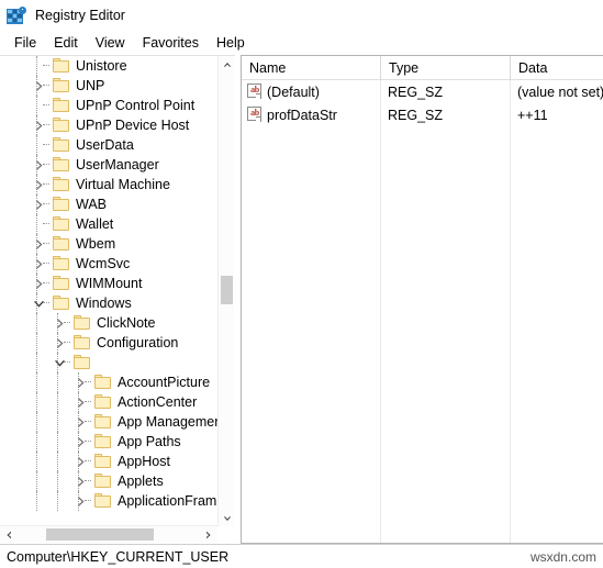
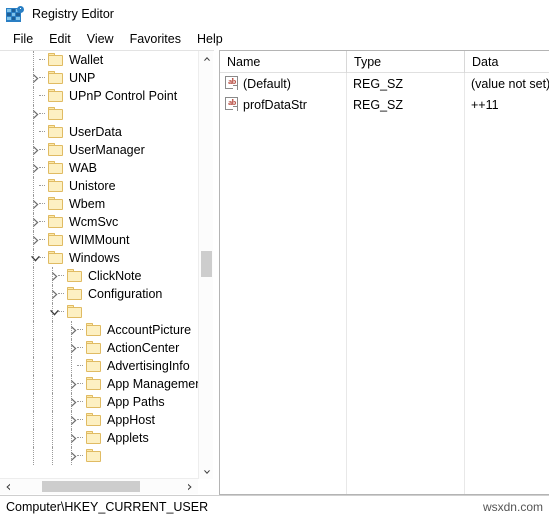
  Registry Editor
  File
  Edit
  View
  Favorites
  Help
- Unistore
+ Wallet
  UNP
  UPnP Control Point
- UPnP Device Host
  UserData
  UserManager
- Virtual Machine
  WAB
- Wallet
+ Unistore
  Wbem
  WcmSvc
  WIMMount
  Windows
  ClickNote
  Configuration
  AccountPicture
  ActionCenter
+ AdvertisingInfo
  App Manageme
  App Paths
  AppHost
  Applets
- ApplicationFram
  Name
  Type
  Data
  ab
  (Default)
  REG_SZ
  (value not set)
  ab
  profDataStr
  REG_SZ
  ++11
  Computer\HKEY_CURRENT_USER
  wsxdn.com
